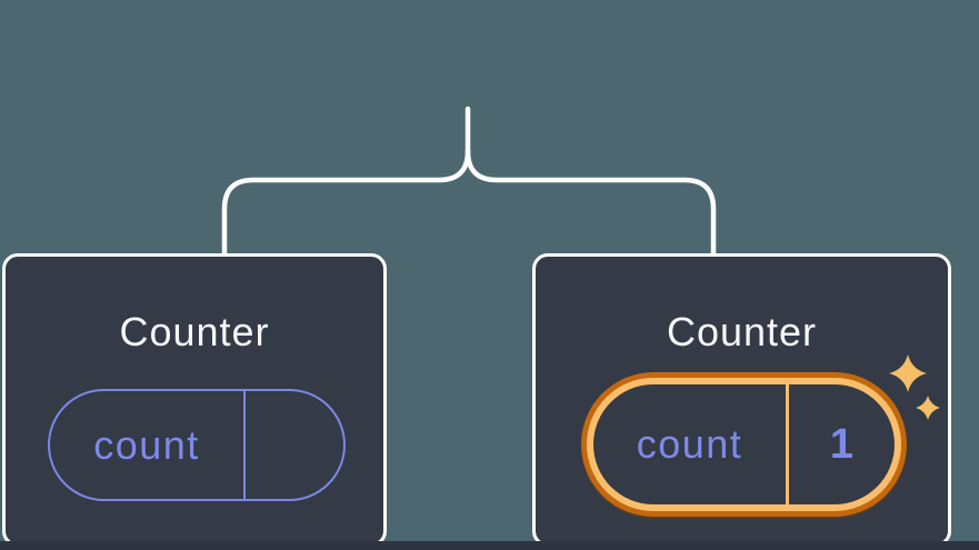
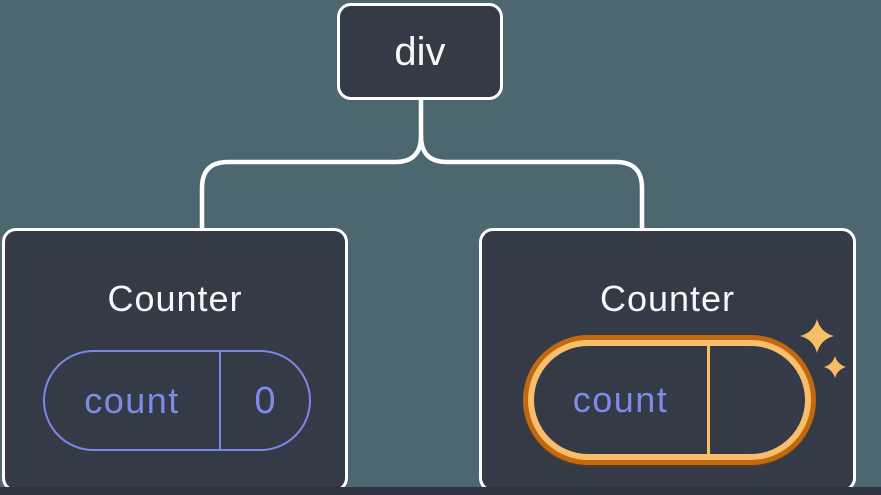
+ div
  Counter
  count
+ 0
  Counter
  count
- 1
